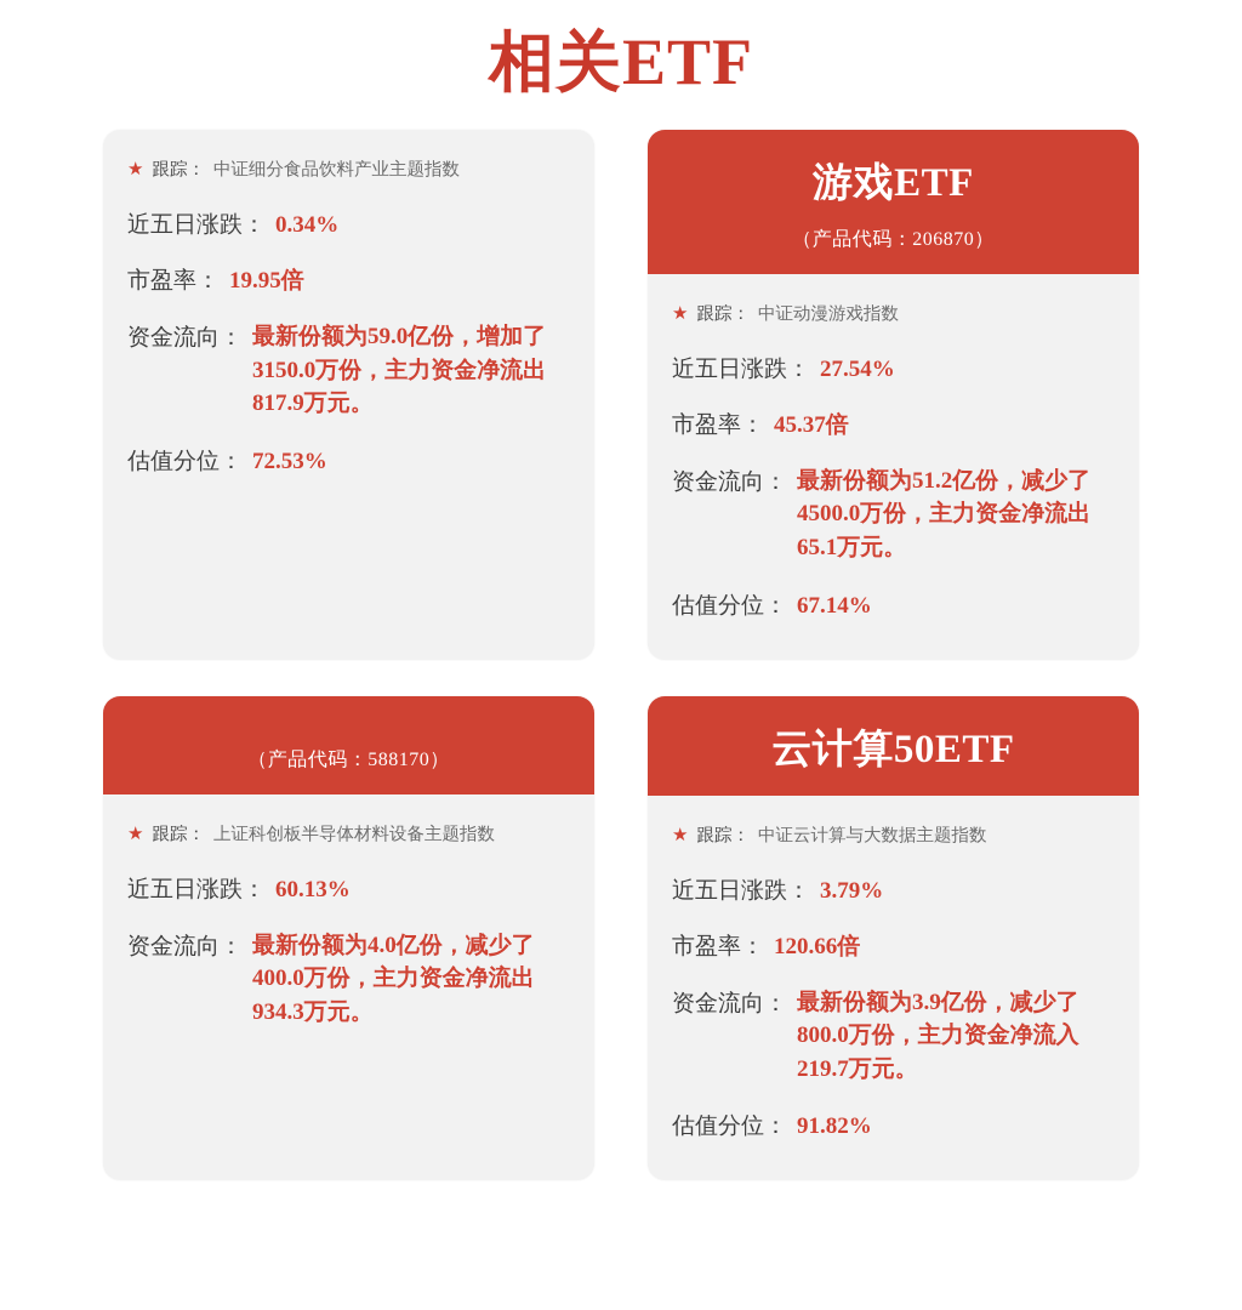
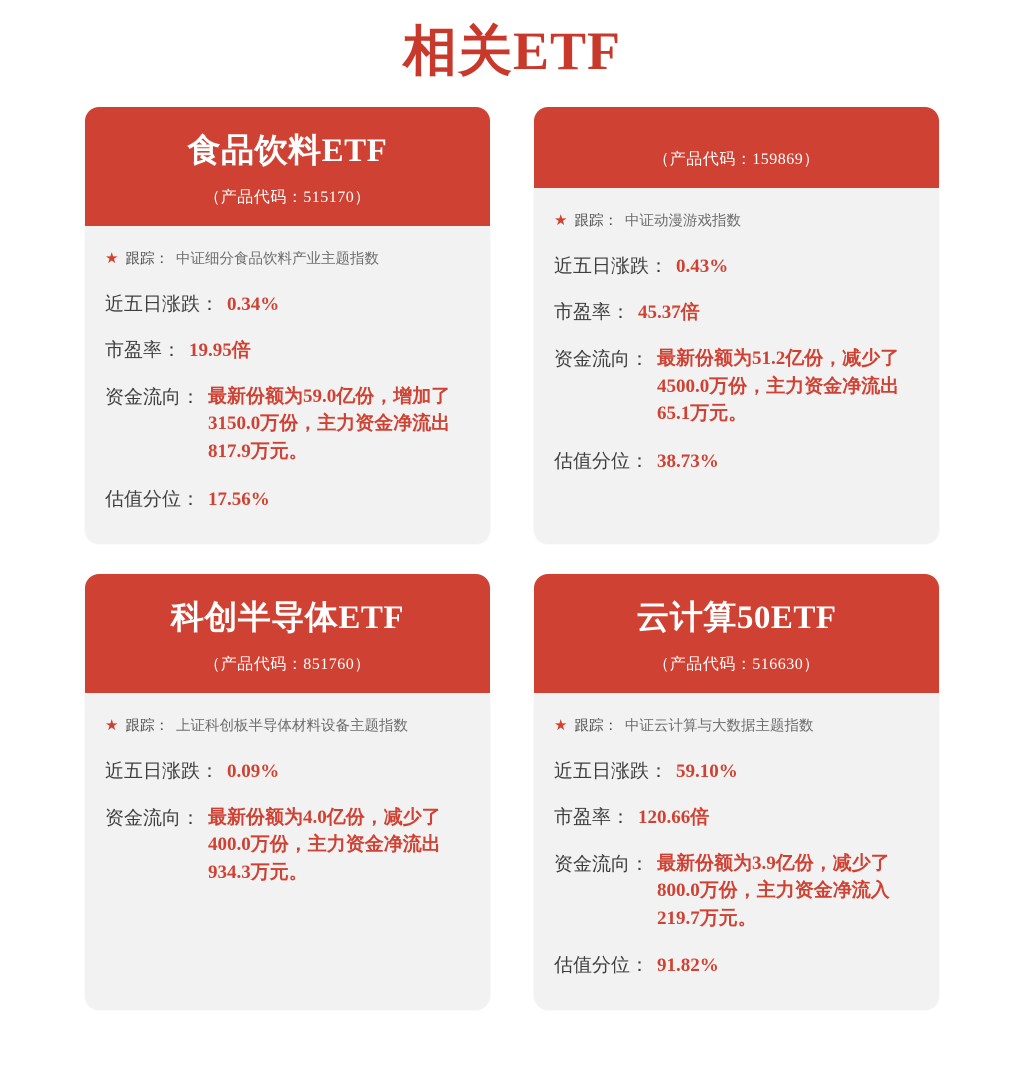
  相关ETF
+ 食品饮料ETF
+ （产品代码：515170）
  ★
  跟踪：
  中证细分食品饮料产业主题指数
  近五日涨跌：
  0.34%
  市盈率：
  19.95倍
  资金流向：
  最新份额为59.0亿份，增加了3150.0万份，主力资金净流出817.9万元。
  估值分位：
- 72.53%
+ 17.56%
- 游戏ETF
- （产品代码：206870）
+ （产品代码：159869）
  ★
  跟踪：
  中证动漫游戏指数
  近五日涨跌：
- 27.54%
+ 0.43%
  市盈率：
  45.37倍
  资金流向：
  最新份额为51.2亿份，减少了4500.0万份，主力资金净流出65.1万元。
  估值分位：
- 67.14%
+ 38.73%
+ 科创半导体ETF
- （产品代码：588170）
+ （产品代码：851760）
  ★
  跟踪：
  上证科创板半导体材料设备主题指数
  近五日涨跌：
- 60.13%
+ 0.09%
  资金流向：
  最新份额为4.0亿份，减少了400.0万份，主力资金净流出934.3万元。
  云计算50ETF
+ （产品代码：516630）
  ★
  跟踪：
  中证云计算与大数据主题指数
  近五日涨跌：
- 3.79%
+ 59.10%
  市盈率：
  120.66倍
  资金流向：
  最新份额为3.9亿份，减少了800.0万份，主力资金净流入219.7万元。
  估值分位：
  91.82%
